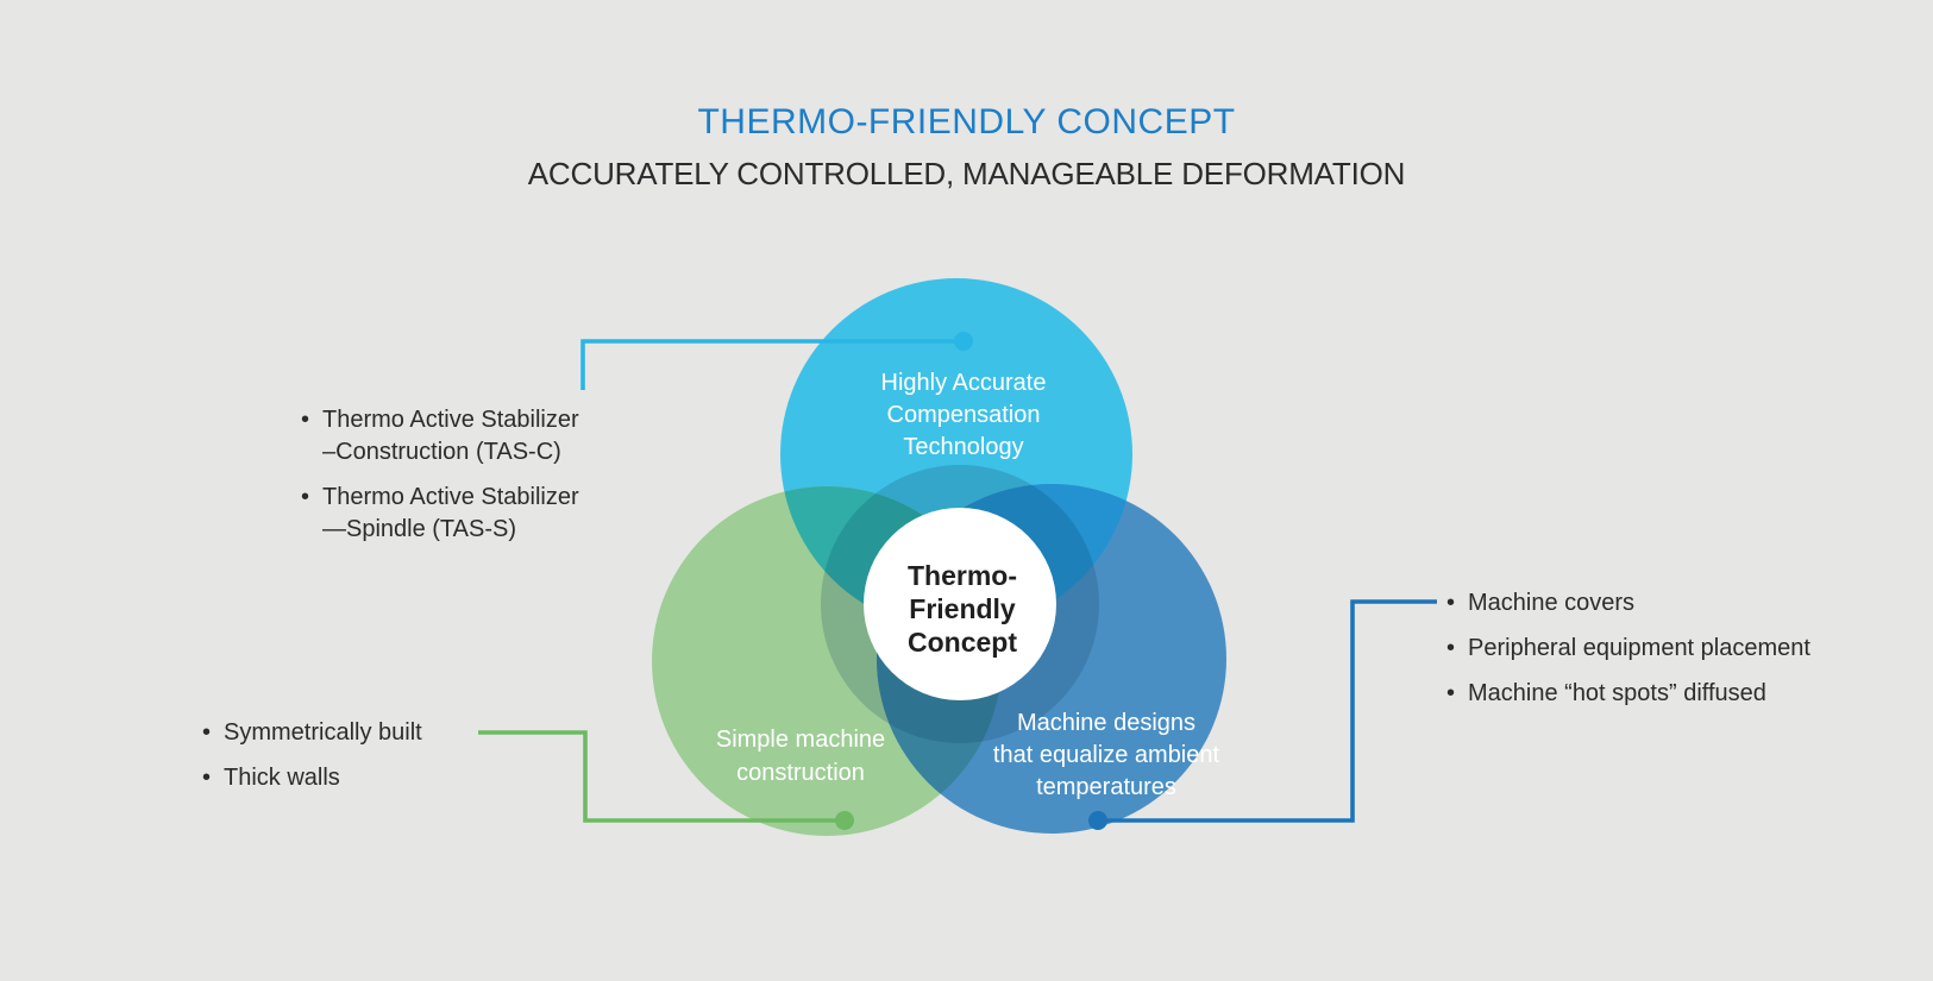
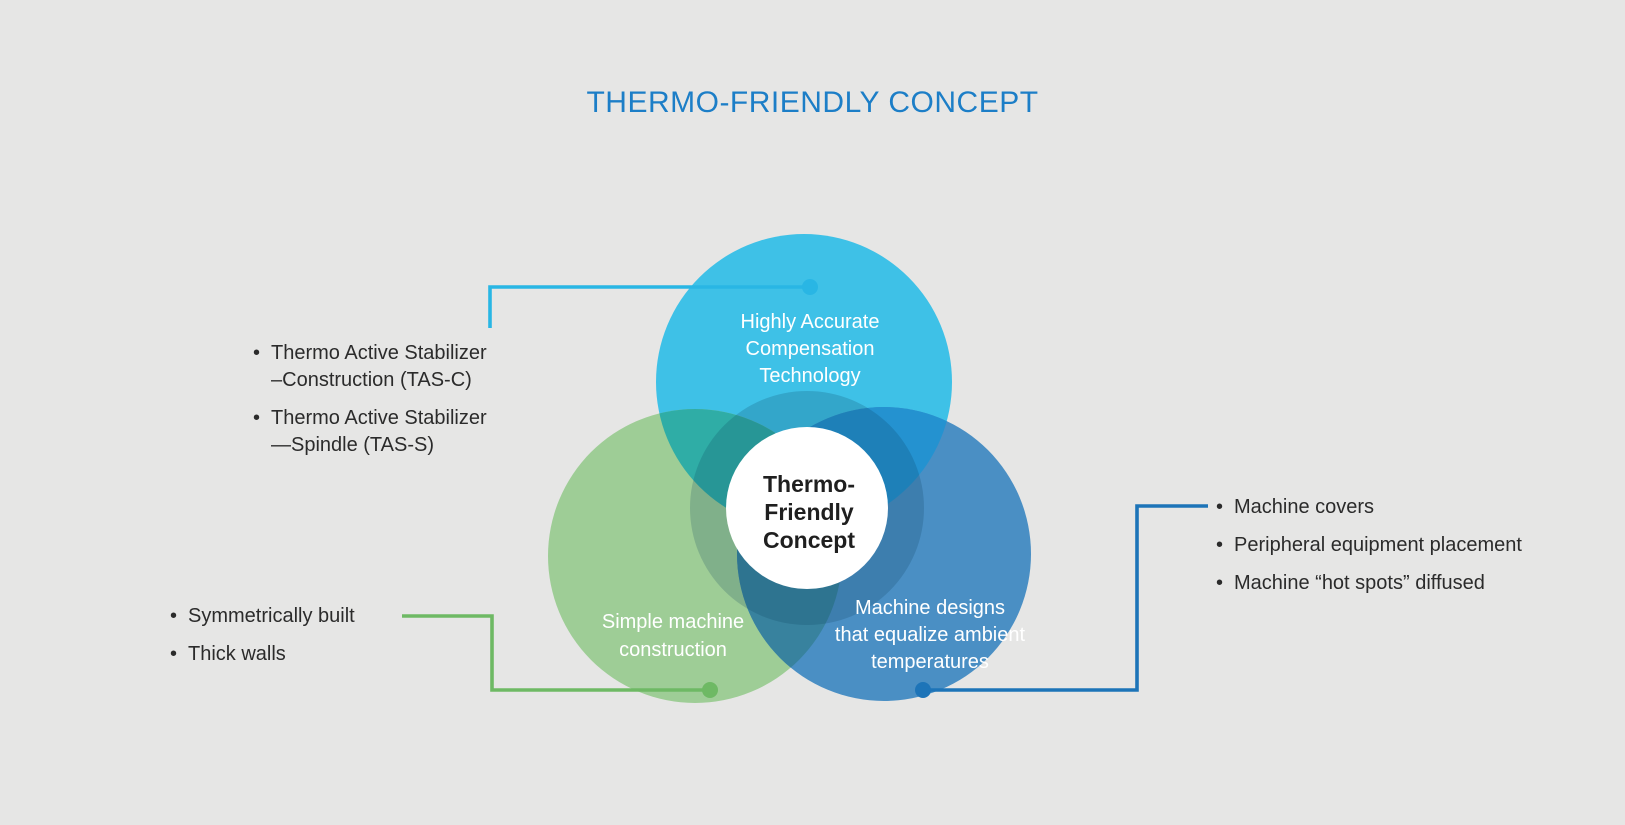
  THERMO-FRIENDLY CONCEPT
- ACCURATELY CONTROLLED, MANAGEABLE DEFORMATION
  Highly Accurate
  Compensation
  Technology
  Simple machine
  construction
  Machine designs
  that equalize ambient
  temperatures
  Thermo-
  Friendly
  Concept
  •
  Thermo Active Stabilizer
  –Construction (TAS-C)
  •
  Thermo Active Stabilizer
  —Spindle (TAS-S)
  •
  Symmetrically built
  •
  Thick walls
  •
  Machine covers
  •
  Peripheral equipment placement
  •
  Machine “hot spots” diffused
